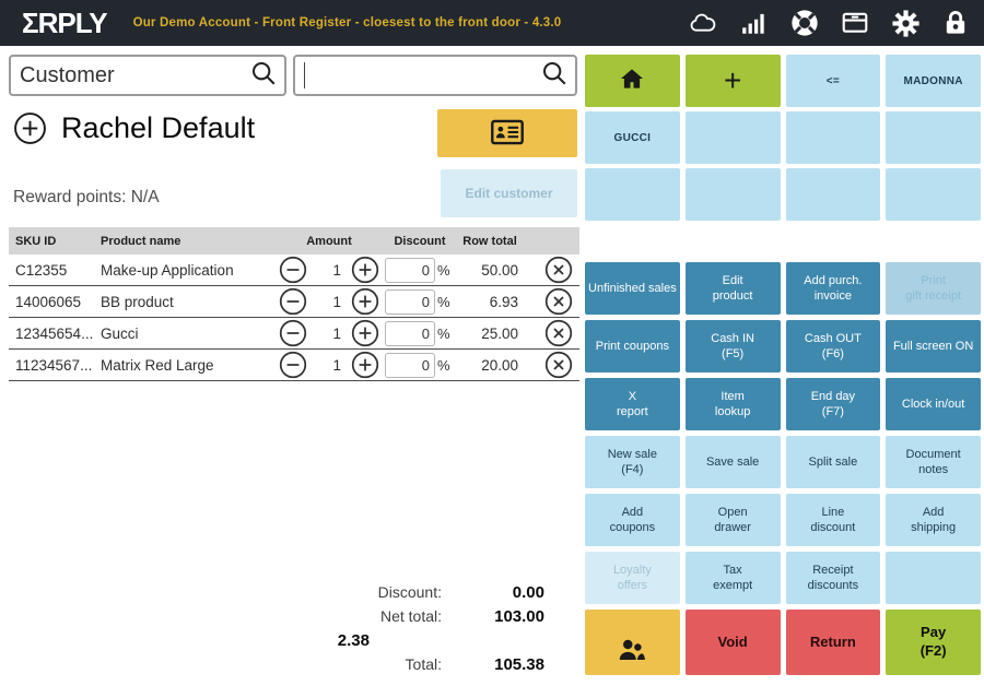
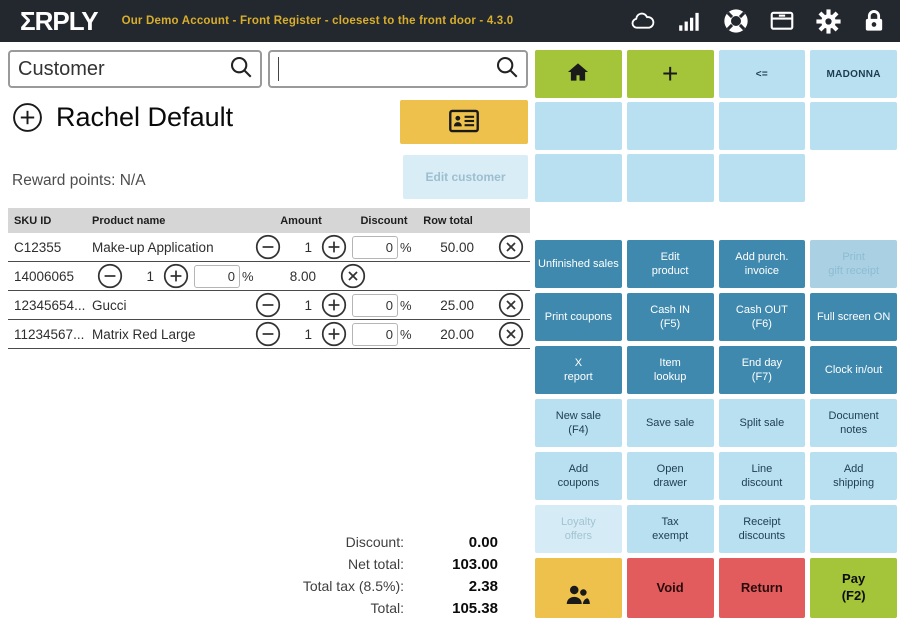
  ΣRPLY
  Our Demo Account - Front Register - cloesest to the front door - 4.3.0
  Customer
  Rachel Default
  Edit customer
  Reward points: N/A
  SKU ID
  Product name
  Amount
  Discount
  Row total
  C12355
  Make-up Application
  1
  0
  %
  50.00
  14006065
- BB product
  1
  0
  %
- 6.93
+ 8.00
  12345654...
  Gucci
  1
  0
  %
  25.00
  11234567...
  Matrix Red Large
  1
  0
  %
  20.00
  Discount:
  0.00
  Net total:
  103.00
+ Total tax (8.5%):
  2.38
  Total:
  105.38
  +
  <=
  MADONNA
- GUCCI
  Unfinished sales
  Edit
  product
  Add purch.
  invoice
  Print
  gift receipt
  Print coupons
  Cash IN
  (F5)
  Cash OUT
  (F6)
  Full screen ON
  X
  report
  Item
  lookup
  End day
  (F7)
  Clock in/out
  New sale
  (F4)
  Save sale
  Split sale
  Document
  notes
  Add
  coupons
  Open
  drawer
  Line
  discount
  Add
  shipping
  Loyalty
  offers
  Tax
  exempt
  Receipt
  discounts
  Void
  Return
  Pay
  (F2)
